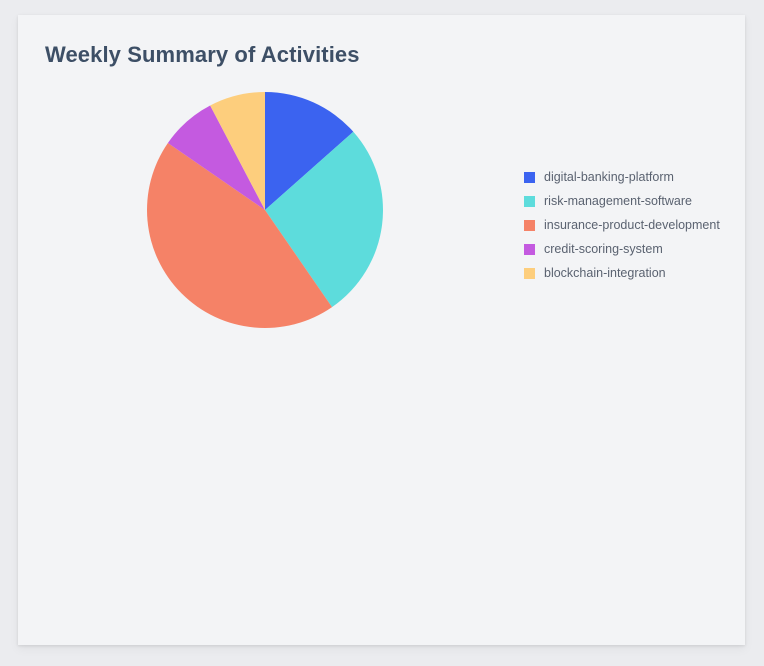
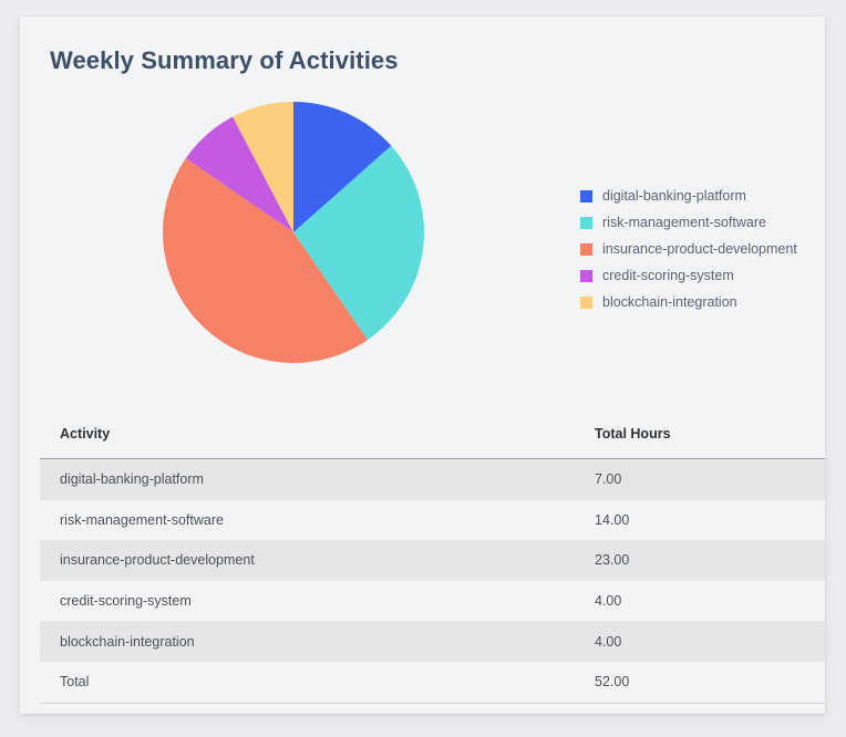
  Weekly Summary of Activities
  digital-banking-platform
  risk-management-software
  insurance-product-development
  credit-scoring-system
  blockchain-integration
+ Activity	Total Hours
+ digital-banking-platform	7.00
+ risk-management-software	14.00
+ insurance-product-development	23.00
+ credit-scoring-system	4.00
+ blockchain-integration	4.00
+ Total	52.00
